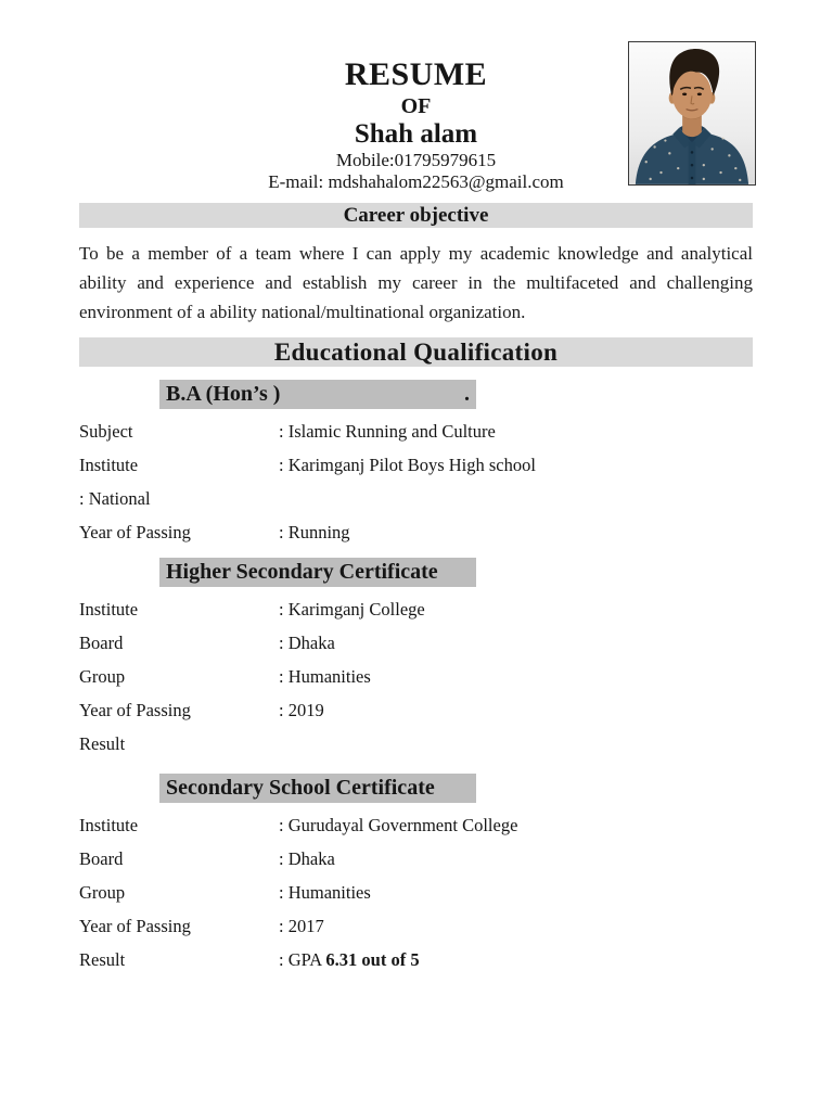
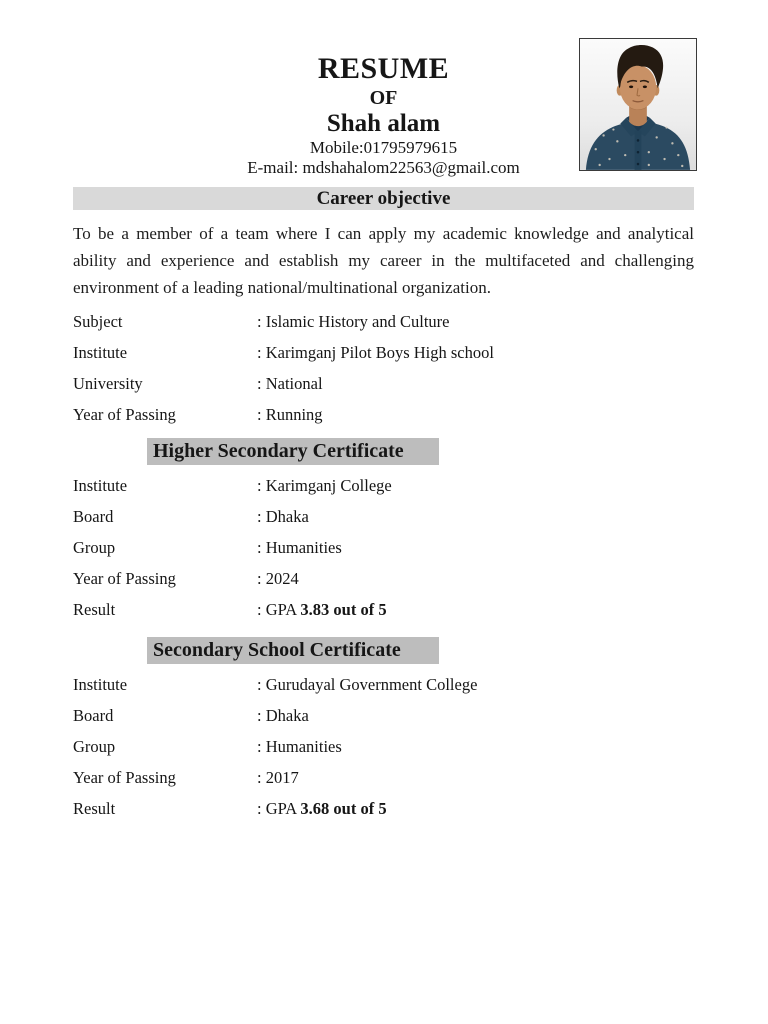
  RESUME
  OF
  Shah alam
  Mobile:01795979615
  E-mail: mdshahalom22563@gmail.com
  Career objective
- To be a member of a team where I can apply my academic knowledge and analytical ability and experience and establish my career in the multifaceted and challenging environment of a ability national/multinational organization.
+ To be a member of a team where I can apply my academic knowledge and analytical ability and experience and establish my career in the multifaceted and challenging environment of a leading national/multinational organization.
- Educational Qualification
- B.A (Hon’s )
- .
  Subject
- : Islamic Running and Culture
+ : Islamic History and Culture
  Institute
  : Karimganj Pilot Boys High school
+ University
  : National
  Year of Passing
  : Running
  Higher Secondary Certificate
  Institute
  : Karimganj College
  Board
  : Dhaka
  Group
  : Humanities
  Year of Passing
- : 2019
+ : 2024
  Result
+ : GPA 3.83 out of 5
  Secondary School Certificate
  Institute
  : Gurudayal Government College
  Board
  : Dhaka
  Group
  : Humanities
  Year of Passing
  : 2017
  Result
- : GPA 6.31 out of 5
+ : GPA 3.68 out of 5
